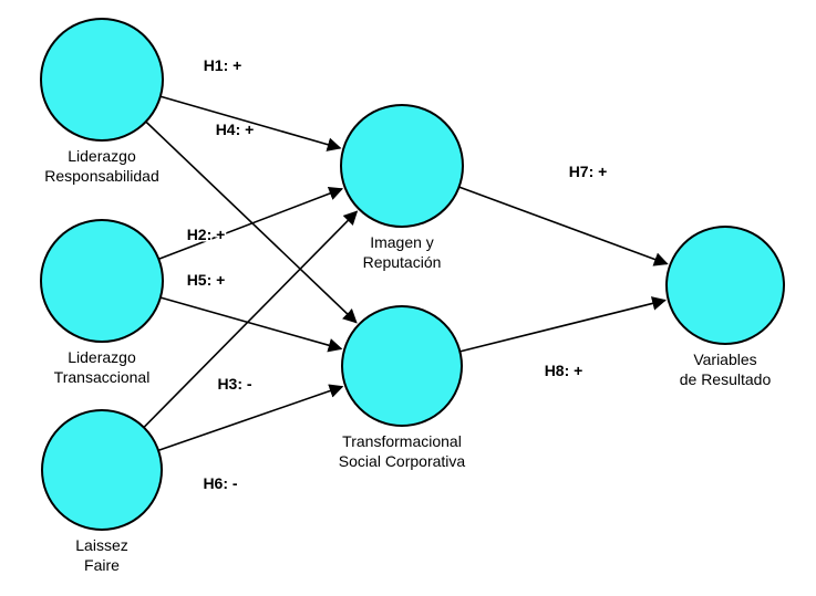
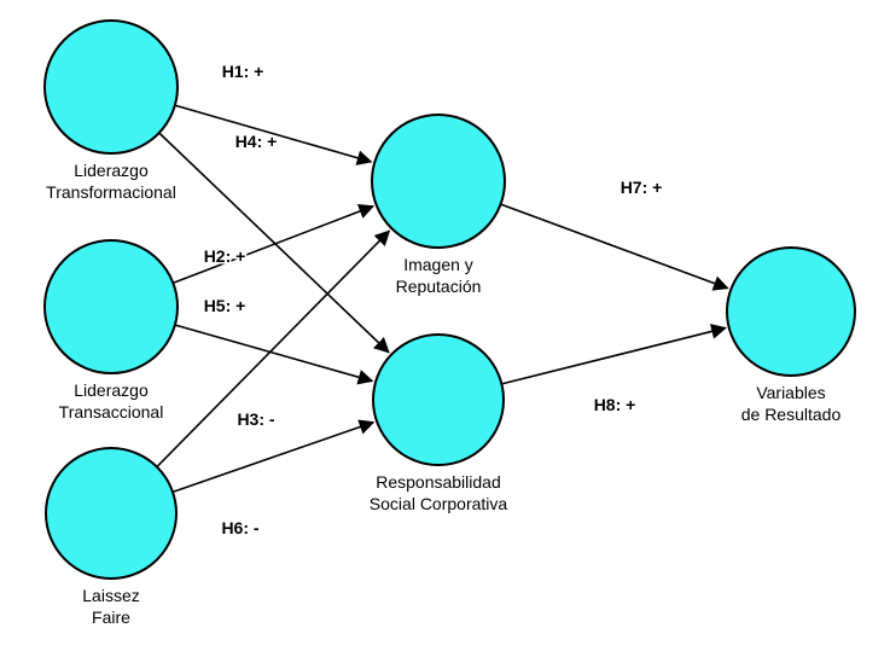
- Liderazgo Responsabilidad
+ Liderazgo Transformacional
  Liderazgo Transaccional
  Laissez Faire
  Imagen y Reputación
- Transformacional Social Corporativa
+ Responsabilidad Social Corporativa
  Variables de Resultado
  H1: +
  H4: +
  H2: +
  H5: +
  H3: -
  H6: -
  H7: +
  H8: +
